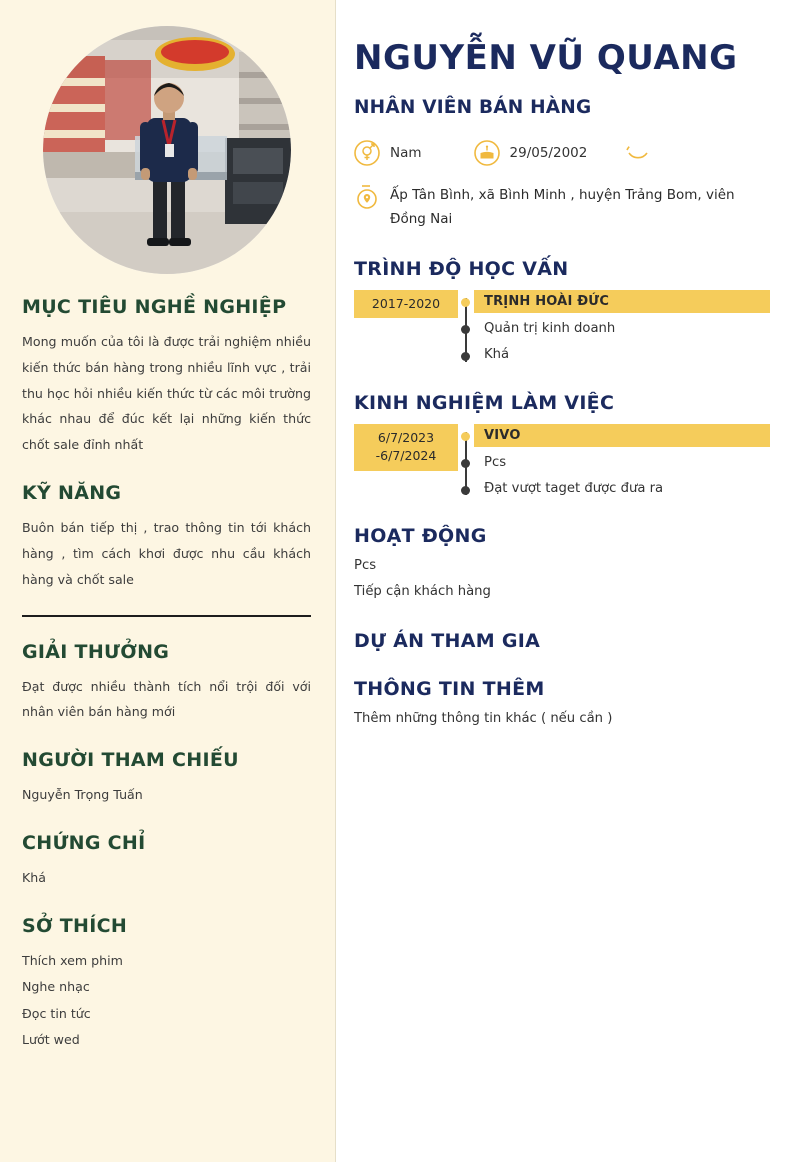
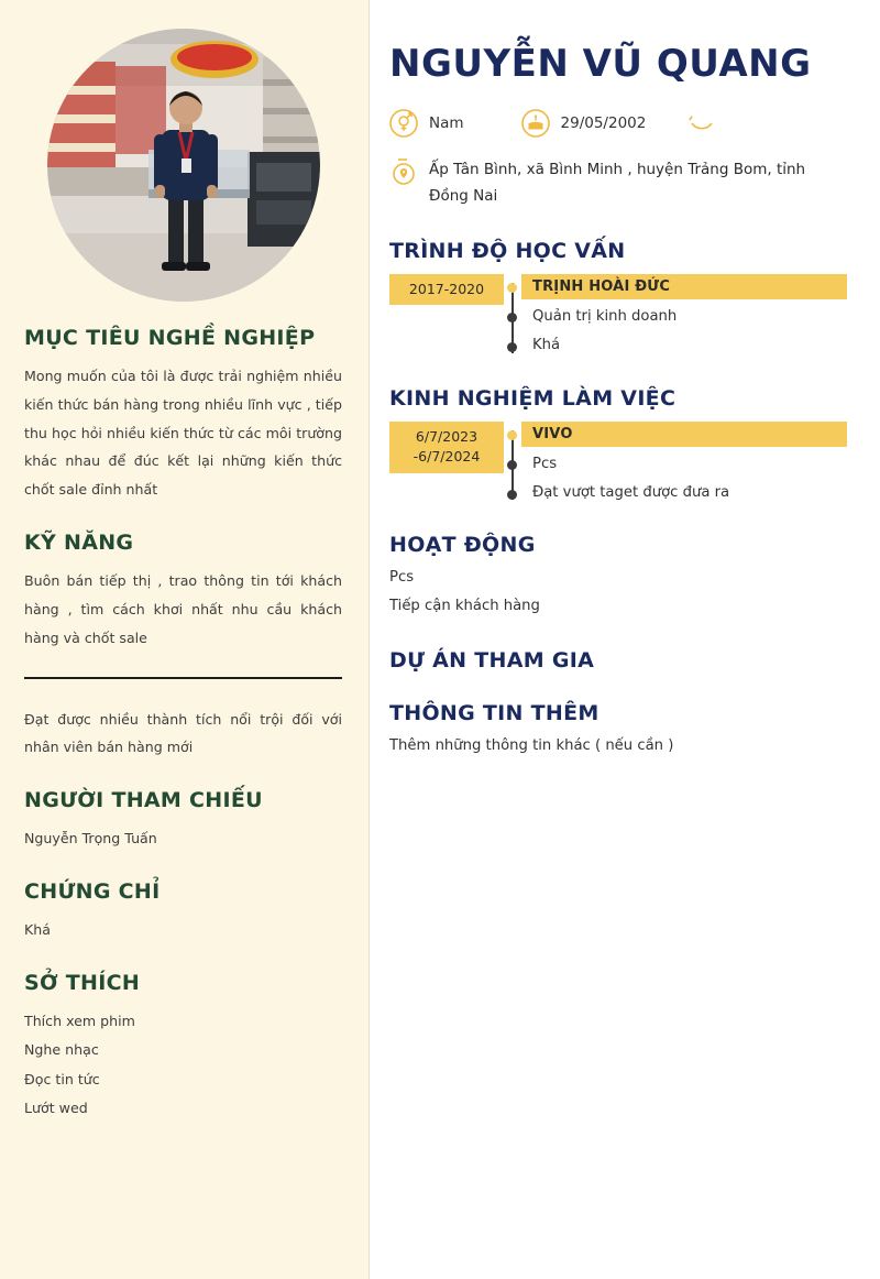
  MỤC TIÊU NGHỀ NGHIỆP
- Mong muốn của tôi là được trải nghiệm nhiều kiến thức bán hàng trong nhiều lĩnh vực , trải thu học hỏi nhiều kiến thức từ các môi trường khác nhau để đúc kết lại những kiến thức chốt sale đỉnh nhất
+ Mong muốn của tôi là được trải nghiệm nhiều kiến thức bán hàng trong nhiều lĩnh vực , tiếp thu học hỏi nhiều kiến thức từ các môi trường khác nhau để đúc kết lại những kiến thức chốt sale đỉnh nhất
  KỸ NĂNG
- Buôn bán tiếp thị , trao thông tin tới khách hàng , tìm cách khơi được nhu cầu khách hàng và chốt sale
+ Buôn bán tiếp thị , trao thông tin tới khách hàng , tìm cách khơi nhất nhu cầu khách hàng và chốt sale
- GIẢI THƯỞNG
  Đạt được nhiều thành tích nổi trội đối với nhân viên bán hàng mới
  NGƯỜI THAM CHIẾU
  Nguyễn Trọng Tuấn
  CHỨNG CHỈ
  Khá
  SỞ THÍCH
  Thích xem phim
  Nghe nhạc
  Đọc tin tức
  Lướt wed
  NGUYỄN VŨ QUANG
- NHÂN VIÊN BÁN HÀNG
  Nam
  29/05/2002
- Ấp Tân Bình, xã Bình Minh , huyện Trảng Bom, viên Đồng Nai
+ Ấp Tân Bình, xã Bình Minh , huyện Trảng Bom, tỉnh Đồng Nai
  TRÌNH ĐỘ HỌC VẤN
  2017-2020
  TRỊNH HOÀI ĐỨC
  Quản trị kinh doanh
  Khá
  KINH NGHIỆM LÀM VIỆC
  6/7/2023
  -6/7/2024
  VIVO
  Pcs
  Đạt vượt taget được đưa ra
  HOẠT ĐỘNG
  Pcs
  Tiếp cận khách hàng
  DỰ ÁN THAM GIA
  THÔNG TIN THÊM
  Thêm những thông tin khác ( nếu cần )
